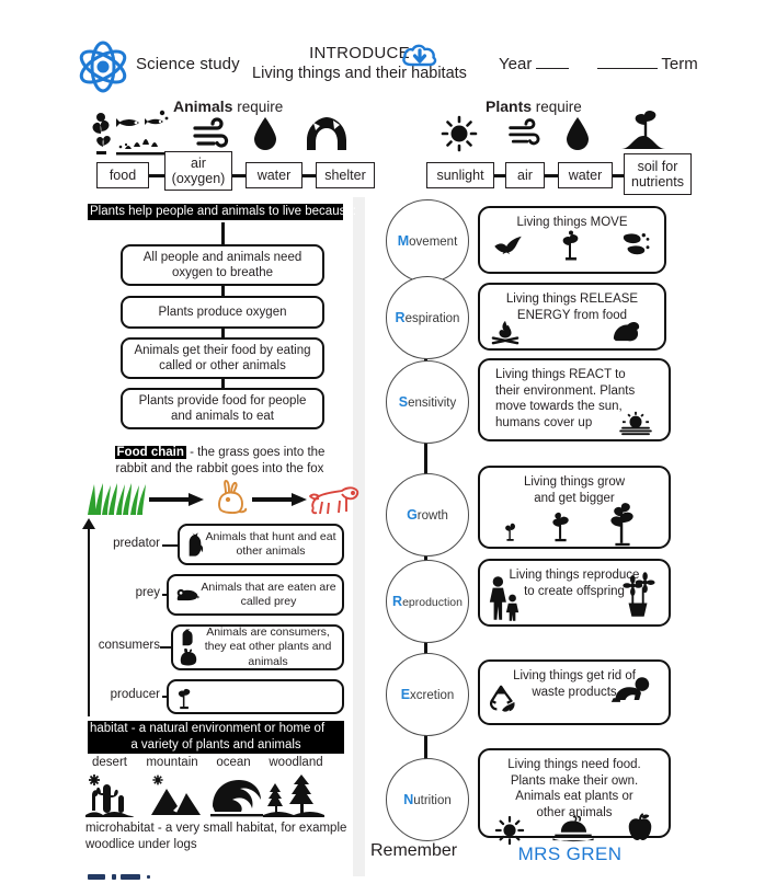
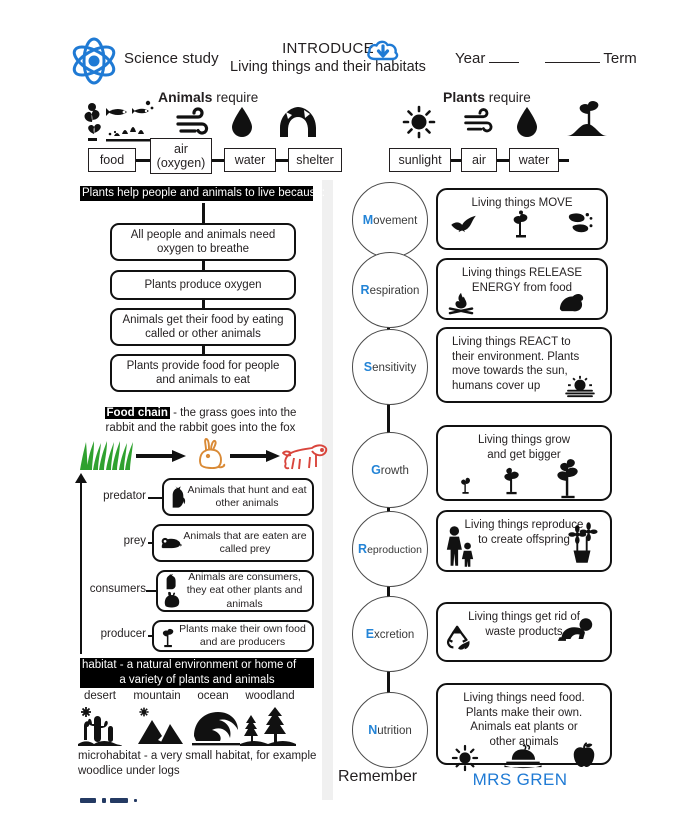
  Science study
  INTRODUC
  Living things and their habitats
  Year Term
  Animals require
  food
  air
  (oxygen)
  water
  shelter
  Plants require
  sunlight
  air
  water
- soil for
- nutrients
  Plants help people and animals to live because:
  All people and animals need oxygen to breathe
  Plants produce oxygen
  Animals get their food by eating called or other animals
  Plants provide food for people and animals to eat
  Food chain - the grass goes into the
  rabbit and the rabbit goes into the fox
  predator
  Animals that hunt and eat other animals
  prey
  Animals that are eaten are called prey
  consumers
  Animals are consumers, they eat other plants and animals
  producer
+ Plants make their own food and are producers
  habitat - a natural environment or home of
  a variety of plants and animals
  desert
  mountain
  ocean
  woodland
  microhabitat - a very small habitat, for example
  woodlice under logs
  Movement
  Respiration
  Sensitivity
  Growth
  Reproduction
  Excretion
  Nutrition
  Living things MOVE
  Living things RELEASE
  ENERGY from food
  Living things REACT to
  their environment. Plants
  move towards the sun,
  humans cover up
  Living things grow
  and get bigger
  Living things reproduce
  to create offspring
  Living things get rid of
  waste products
  Living things need food.
  Plants make their own.
  Animals eat plants or
  other animals
  Remember
  MRS GREN
